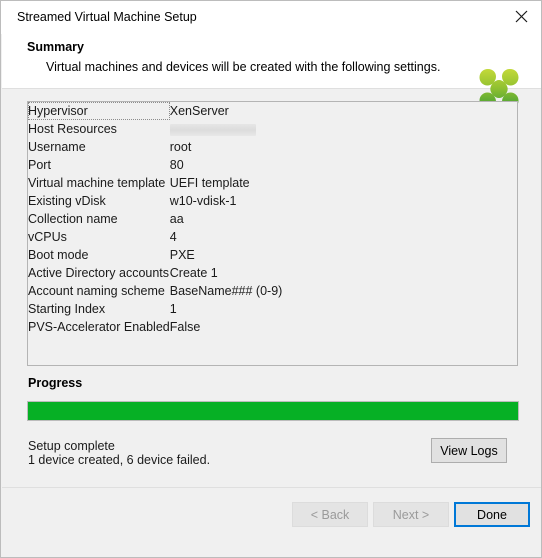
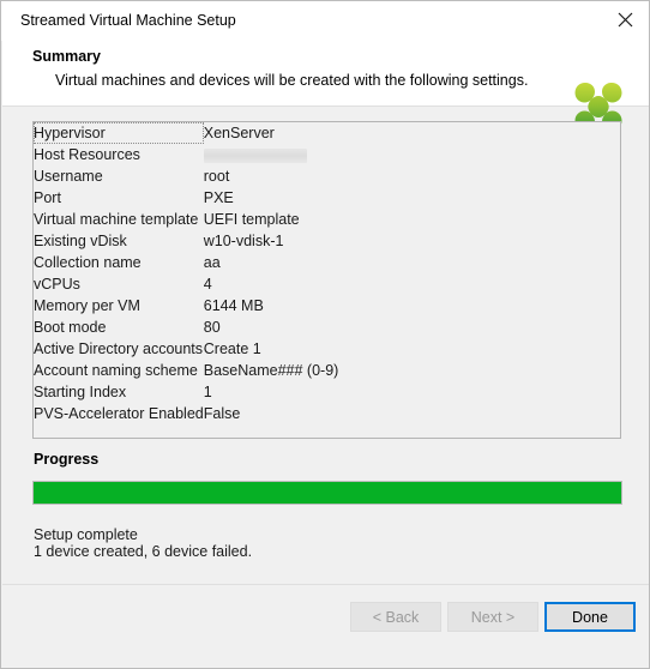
  Streamed Virtual Machine Setup
  Summary
  Virtual machines and devices will be created with the following settings.
  Hypervisor	XenServer
  Host Resources
  Username	root
- Port	80
+ Port	PXE
  Virtual machine template	UEFI template
  Existing vDisk	w10-vdisk-1
  Collection name	aa
  vCPUs	4
+ Memory per VM	6144 MB
- Boot mode	PXE
+ Boot mode	80
  Active Directory accounts	Create 1
  Account naming scheme	BaseName### (0-9)
  Starting Index	1
  PVS-Accelerator Enabled	False
  Progress
  Setup complete
  1 device created, 6 device failed.
- View Logs
  < Back
  Next >
  Done
